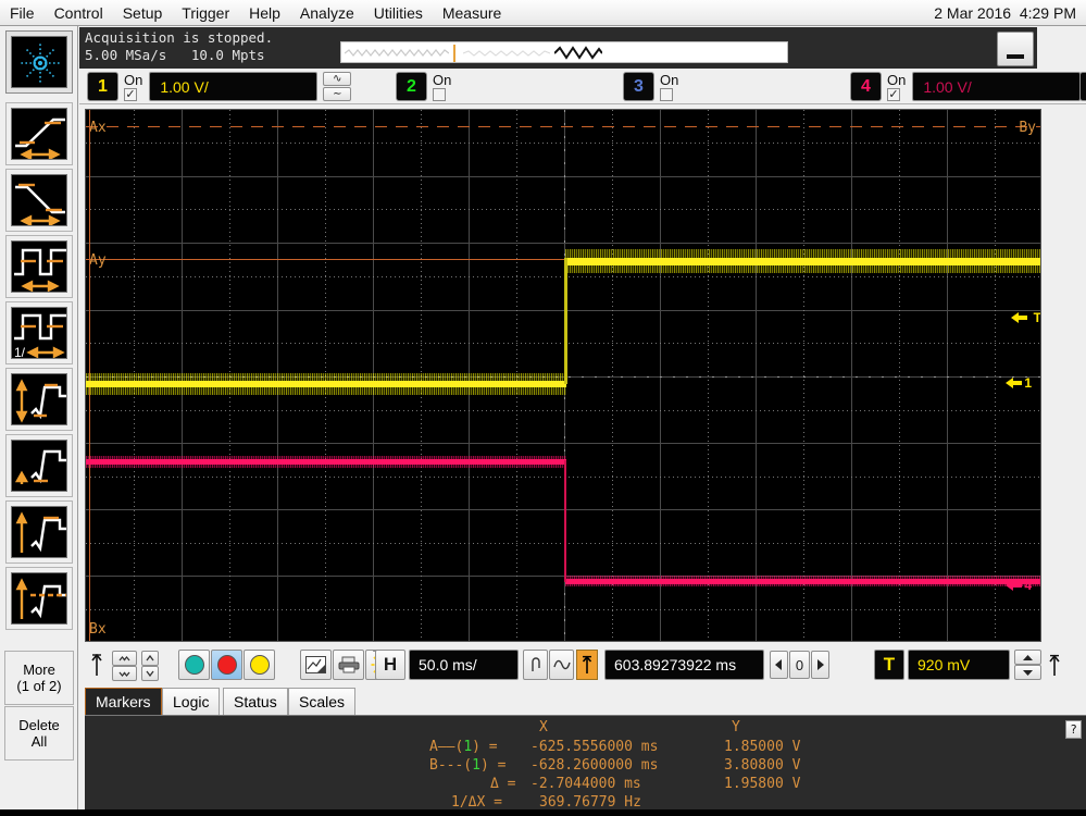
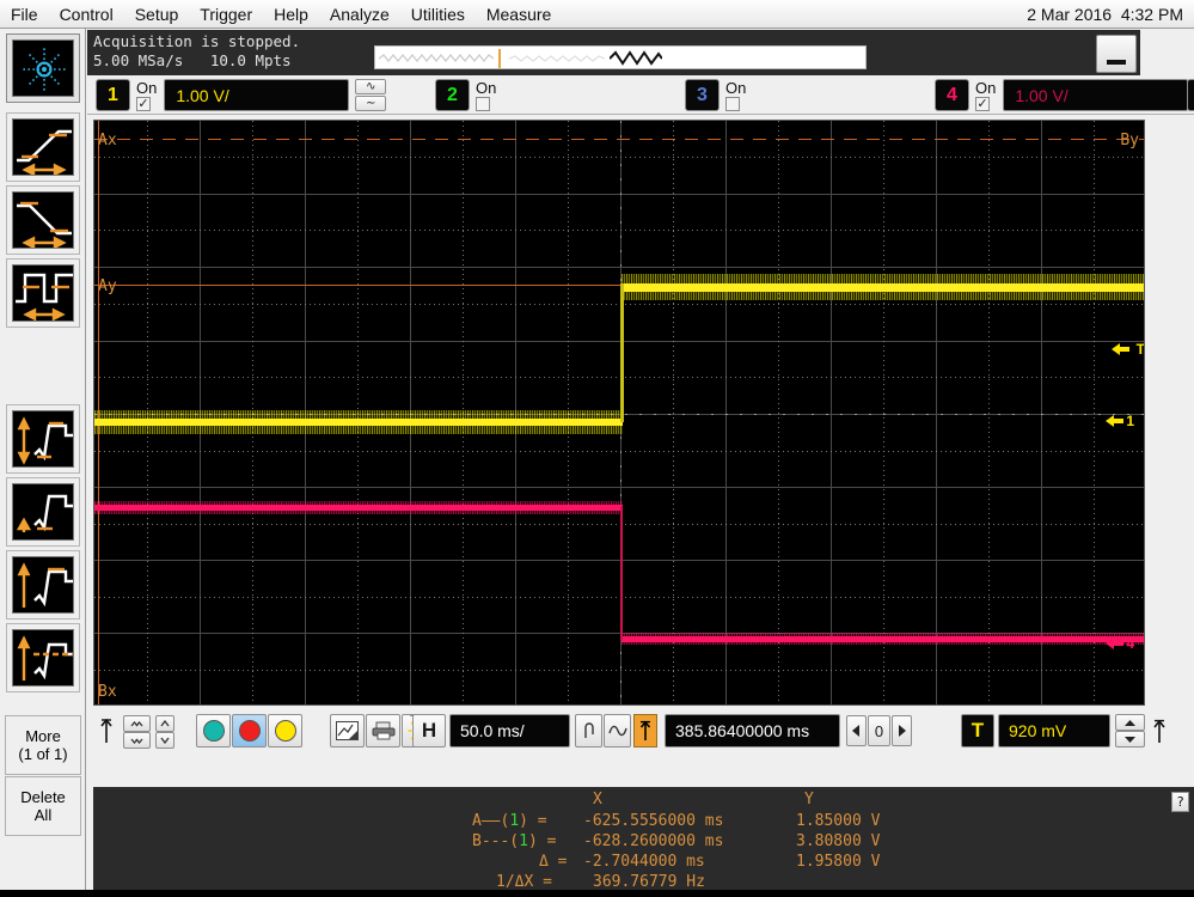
  File
  Control
  Setup
  Trigger
  Help
  Analyze
  Utilities
  Measure
- 2 Mar 2016 4:29 PM
+ 2 Mar 2016 4:32 PM
- 1/
  More
- (1 of 2)
+ (1 of 1)
  Delete
  All
  Acquisition is stopped.
  5.00 MSa/s 10.0 Mpts
  1
  On
  ✓
  1.00 V/
  ∿
  ∼
  2
  On
  3
  On
  4
  On
  ✓
  1.00 V/
  Ax
  By
  Ay
  Bx
  T
  1
  4
  H
  50.0 ms/
- 603.89273922 ms
+ 385.86400000 ms
  0
  T
  920 mV
- Markers
- Logic
- Status
- Scales
  X
  Y
  A——(1) =
  -625.5556000 ms
  1.85000 V
  B---(1) =
  -628.2600000 ms
  3.80800 V
  Δ =
  -2.7044000 ms
  1.95800 V
  1/ΔX =
  369.76779 Hz
  ?
